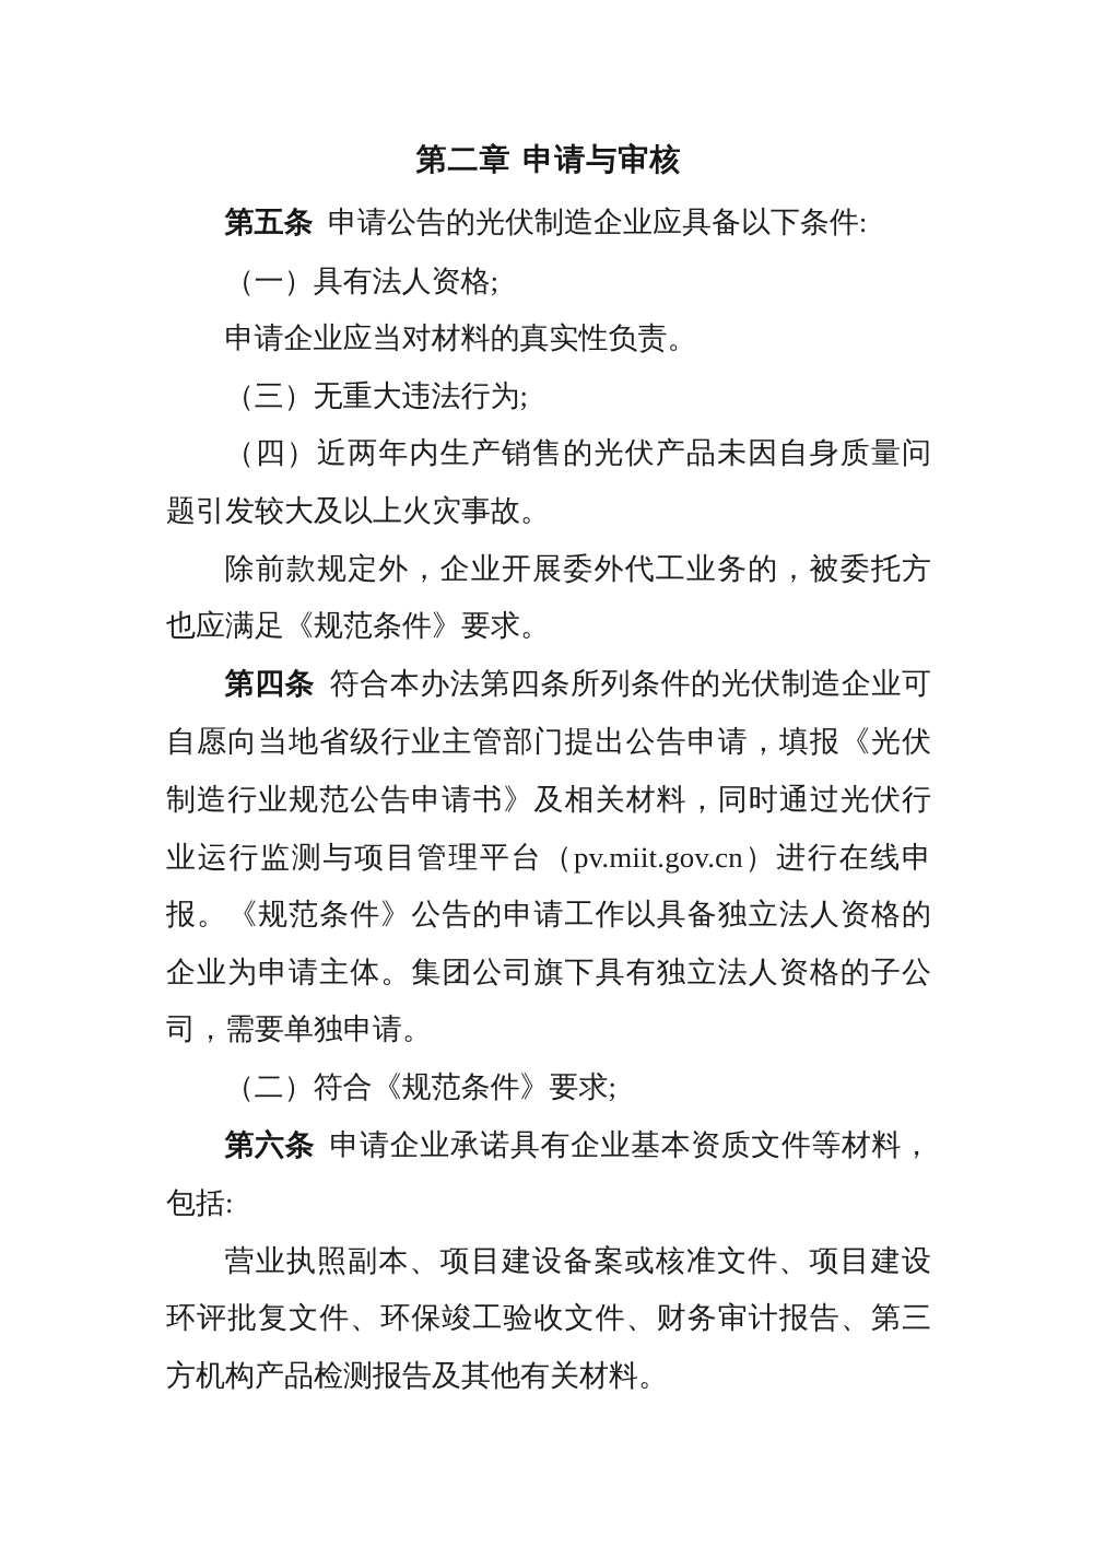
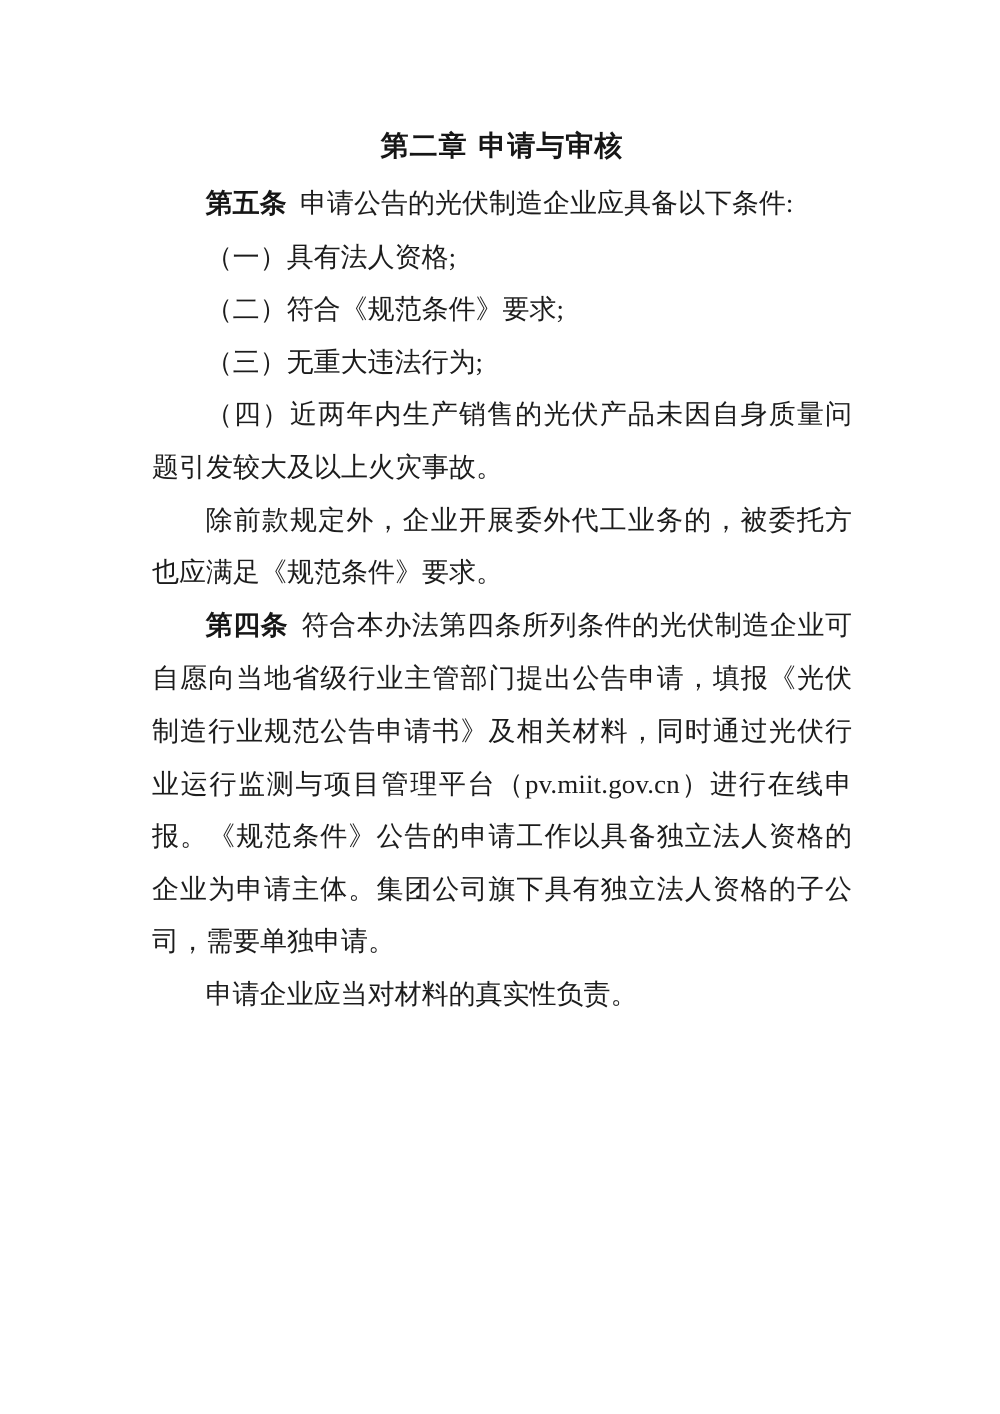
  第二章 申请与审核
  第五条 申请公告的光伏制造企业应具备以下条件:
  （一）具有法人资格;
- 申请企业应当对材料的真实性负责。
+ （二）符合《规范条件》要求;
  （三）无重大违法行为;
  （四）近两年内生产销售的光伏产品未因自身质量问题引发较大及以上火灾事故。
  除前款规定外，企业开展委外代工业务的，被委托方也应满足《规范条件》要求。
  第四条 符合本办法第四条所列条件的光伏制造企业可自愿向当地省级行业主管部门提出公告申请，填报《光伏制造行业规范公告申请书》及相关材料，同时通过光伏行业运行监测与项目管理平台（pv.miit.gov.cn）进行在线申报。《规范条件》公告的申请工作以具备独立法人资格的企业为申请主体。集团公司旗下具有独立法人资格的子公司，需要单独申请。
- （二）符合《规范条件》要求;
+ 申请企业应当对材料的真实性负责。
- 第六条 申请企业承诺具有企业基本资质文件等材料，包括:
- 营业执照副本、项目建设备案或核准文件、项目建设环评批复文件、环保竣工验收文件、财务审计报告、第三方机构产品检测报告及其他有关材料。
